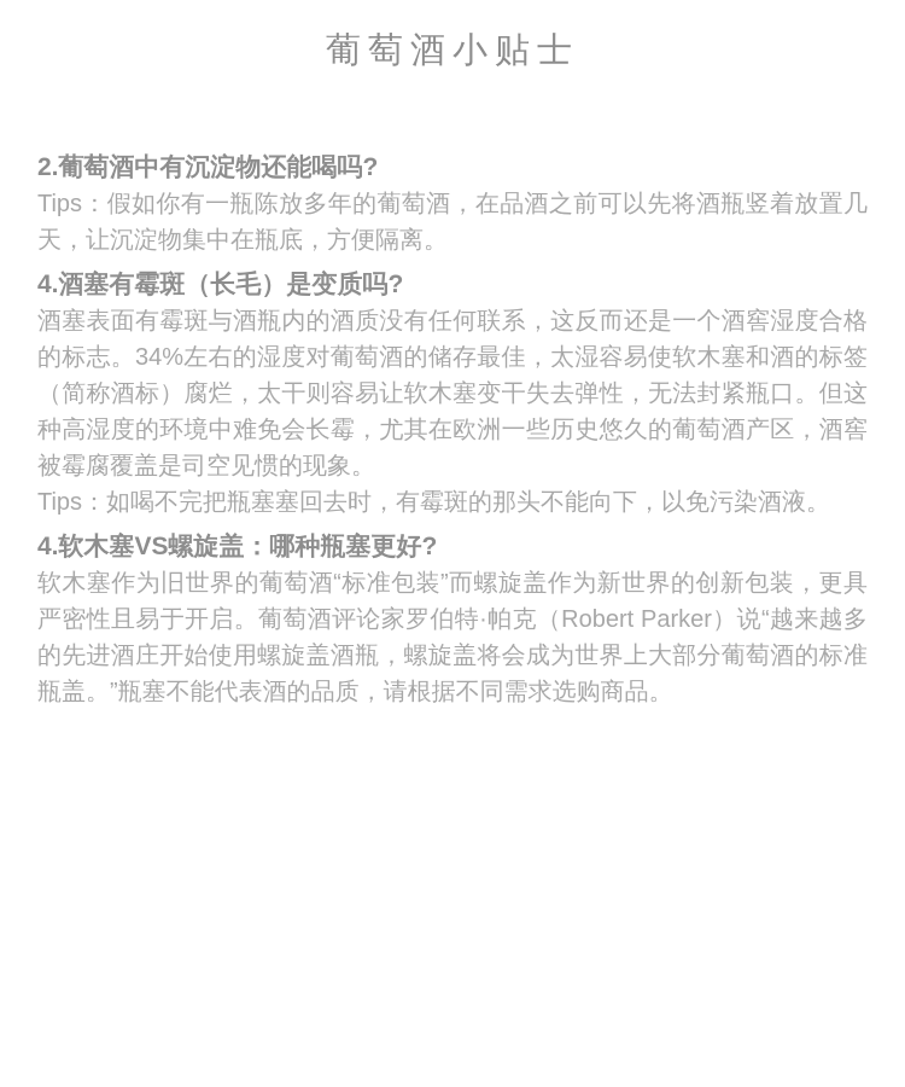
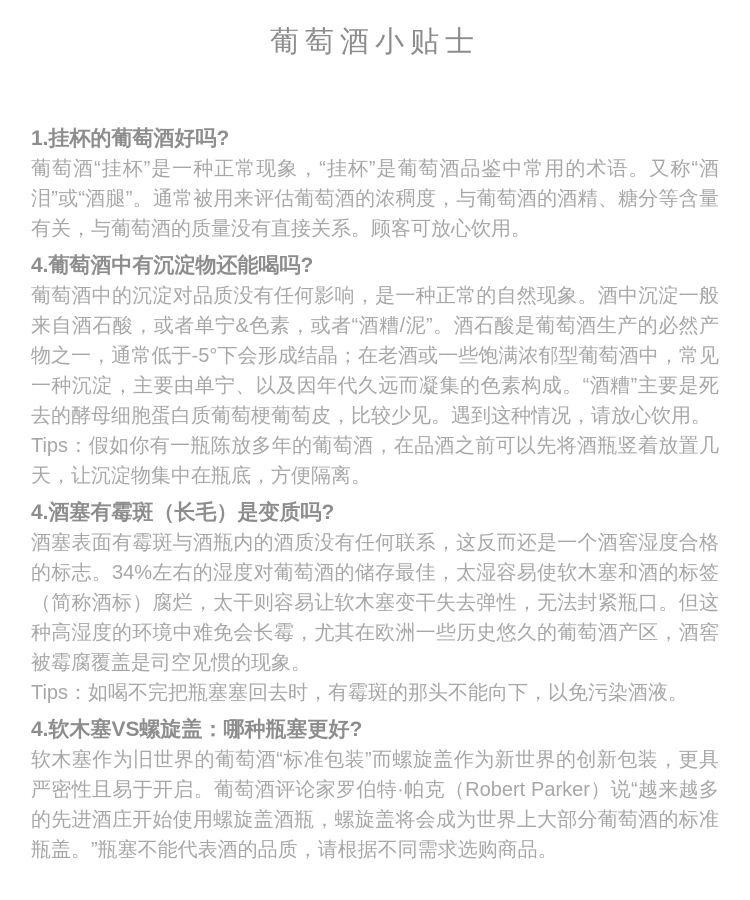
  葡萄酒小贴士
+ 1.挂杯的葡萄酒好吗?
+ 葡萄酒“挂杯”是一种正常现象，“挂杯”是葡萄酒品鉴中常用的术语。又称“酒泪”或“酒腿”。通常被用来评估葡萄酒的浓稠度，与葡萄酒的酒精、糖分等含量有关，与葡萄酒的质量没有直接关系。顾客可放心饮用。
- 2.葡萄酒中有沉淀物还能喝吗?
+ 4.葡萄酒中有沉淀物还能喝吗?
+ 葡萄酒中的沉淀对品质没有任何影响，是一种正常的自然现象。酒中沉淀一般来自酒石酸，或者单宁&色素，或者“酒糟/泥”。酒石酸是葡萄酒生产的必然产物之一，通常低于-5°下会形成结晶；在老酒或一些饱满浓郁型葡萄酒中，常见一种沉淀，主要由单宁、以及因年代久远而凝集的色素构成。“酒糟”主要是死去的酵母细胞蛋白质葡萄梗葡萄皮，比较少见。遇到这种情况，请放心饮用。
  Tips：假如你有一瓶陈放多年的葡萄酒，在品酒之前可以先将酒瓶竖着放置几天，让沉淀物集中在瓶底，方便隔离。
  4.酒塞有霉斑（长毛）是变质吗?
  酒塞表面有霉斑与酒瓶内的酒质没有任何联系，这反而还是一个酒窖湿度合格的标志。34%左右的湿度对葡萄酒的储存最佳，太湿容易使软木塞和酒的标签（简称酒标）腐烂，太干则容易让软木塞变干失去弹性，无法封紧瓶口。但这种高湿度的环境中难免会长霉，尤其在欧洲一些历史悠久的葡萄酒产区，酒窖被霉腐覆盖是司空见惯的现象。
  Tips：如喝不完把瓶塞塞回去时，有霉斑的那头不能向下，以免污染酒液。
  4.软木塞VS螺旋盖：哪种瓶塞更好?
  软木塞作为旧世界的葡萄酒“标准包装”而螺旋盖作为新世界的创新包装，更具严密性且易于开启。葡萄酒评论家罗伯特·帕克（Robert Parker）说“越来越多的先进酒庄开始使用螺旋盖酒瓶，螺旋盖将会成为世界上大部分葡萄酒的标准瓶盖。”瓶塞不能代表酒的品质，请根据不同需求选购商品。
